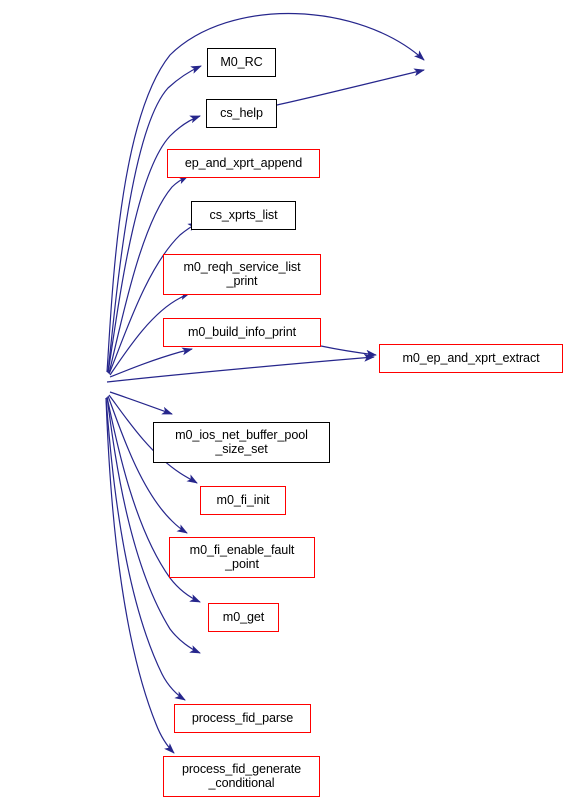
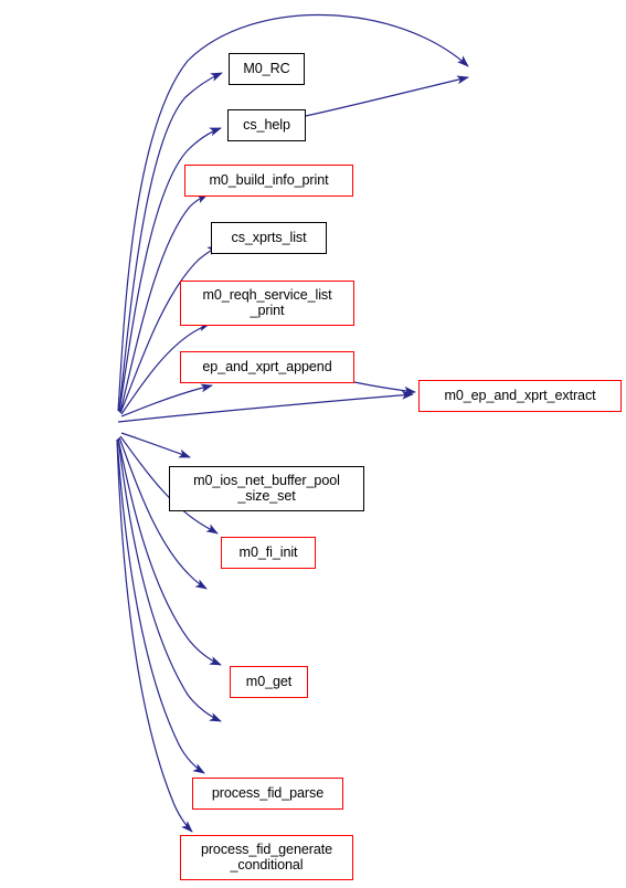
  M0_RC
  cs_help
- ep_and_xprt_append
+ m0_build_info_print
  cs_xprts_list
  m0_reqh_service_list
  _print
- m0_build_info_print
+ ep_and_xprt_append
  m0_ep_and_xprt_extract
  m0_ios_net_buffer_pool
  _size_set
  m0_fi_init
- m0_fi_enable_fault
- _point
  m0_get
  process_fid_parse
  process_fid_generate
  _conditional
